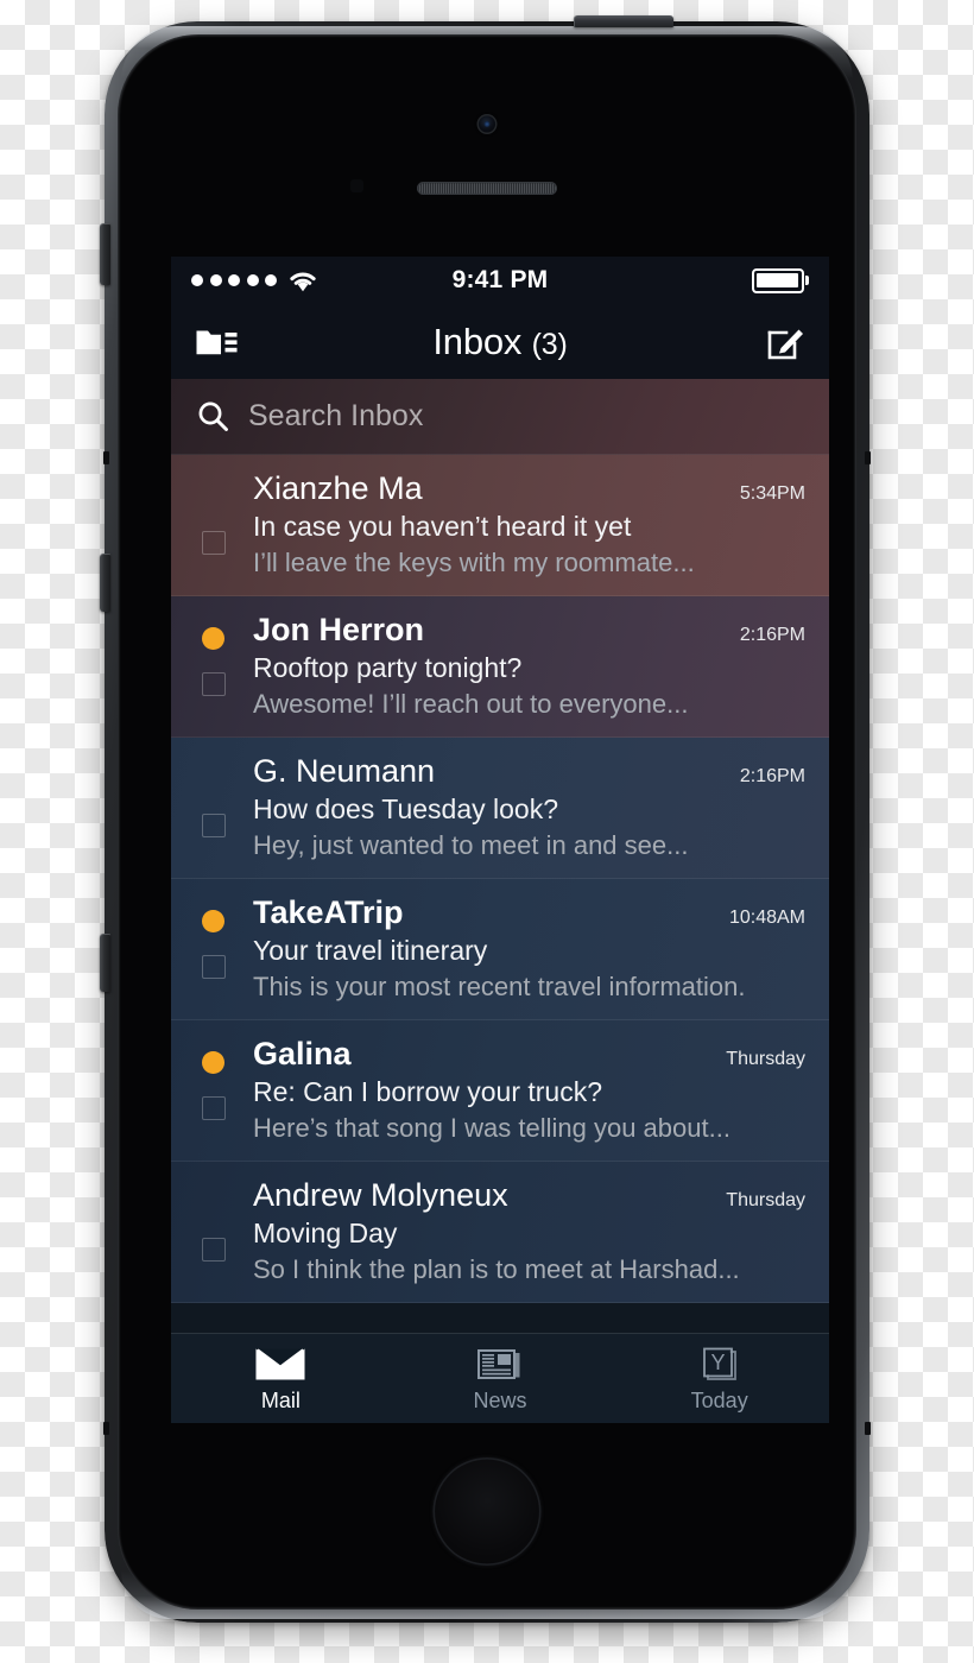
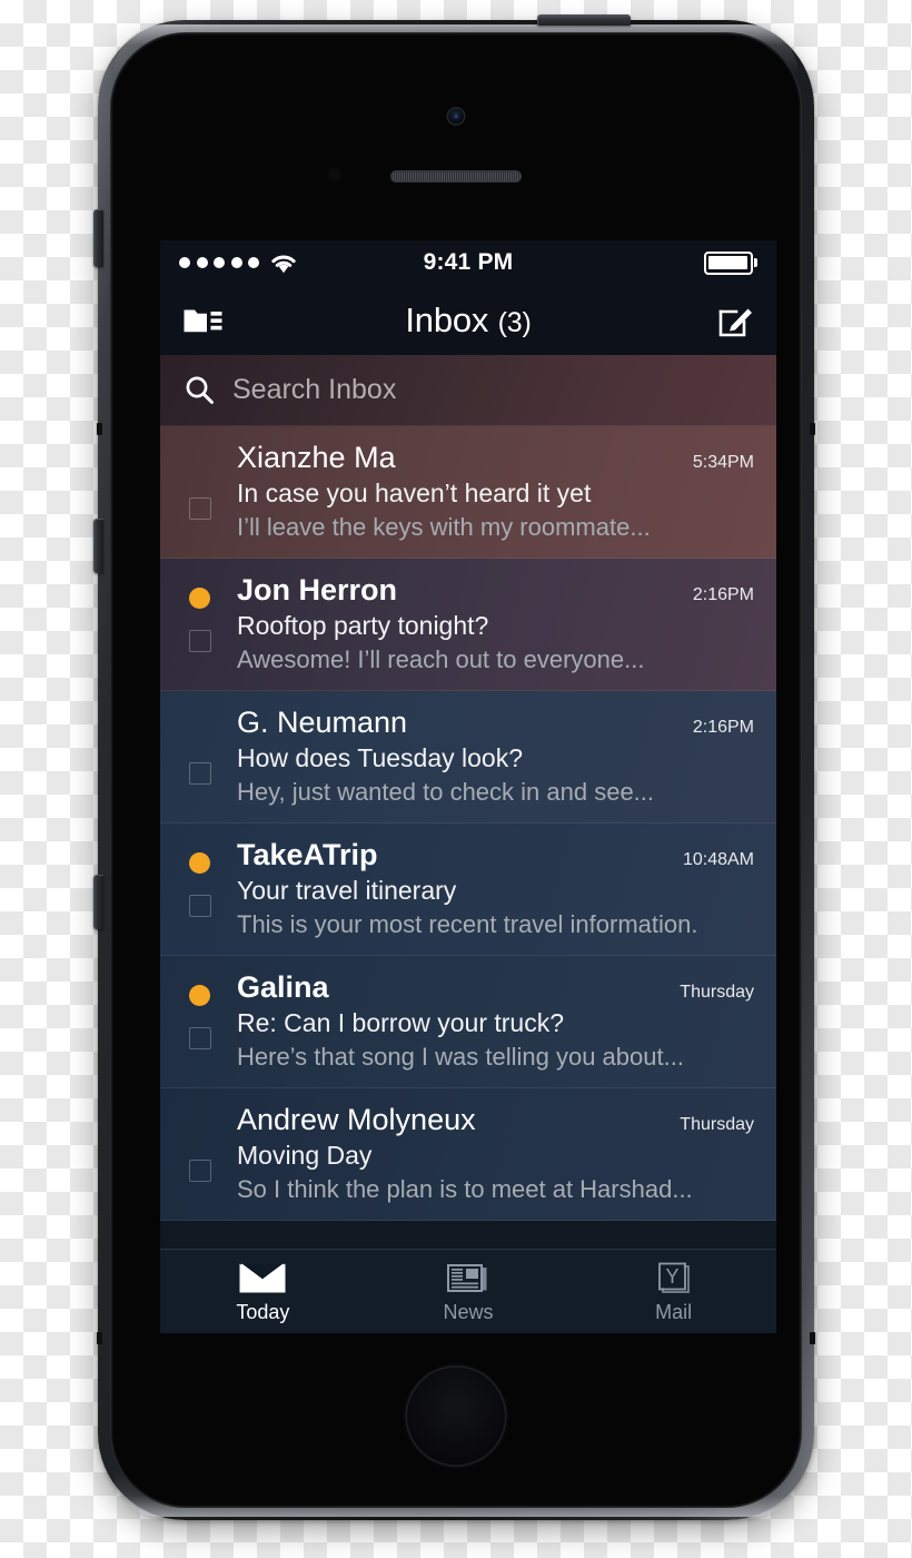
  9:41 PM
  Inbox (3)
  Search Inbox
  Xianzhe Ma
  5:34PM
  In case you haven’t heard it yet
  I’ll leave the keys with my roommate...
  Jon Herron
  2:16PM
  Rooftop party tonight?
  Awesome! I’ll reach out to everyone...
  G. Neumann
  2:16PM
  How does Tuesday look?
- Hey, just wanted to meet in and see...
+ Hey, just wanted to check in and see...
  TakeATrip
  10:48AM
  Your travel itinerary
  This is your most recent travel information.
  Galina
  Thursday
  Re: Can I borrow your truck?
  Here’s that song I was telling you about...
  Andrew Molyneux
  Thursday
  Moving Day
  So I think the plan is to meet at Harshad...
- Mail
+ Today
  News
  Y
- Today
+ Mail
